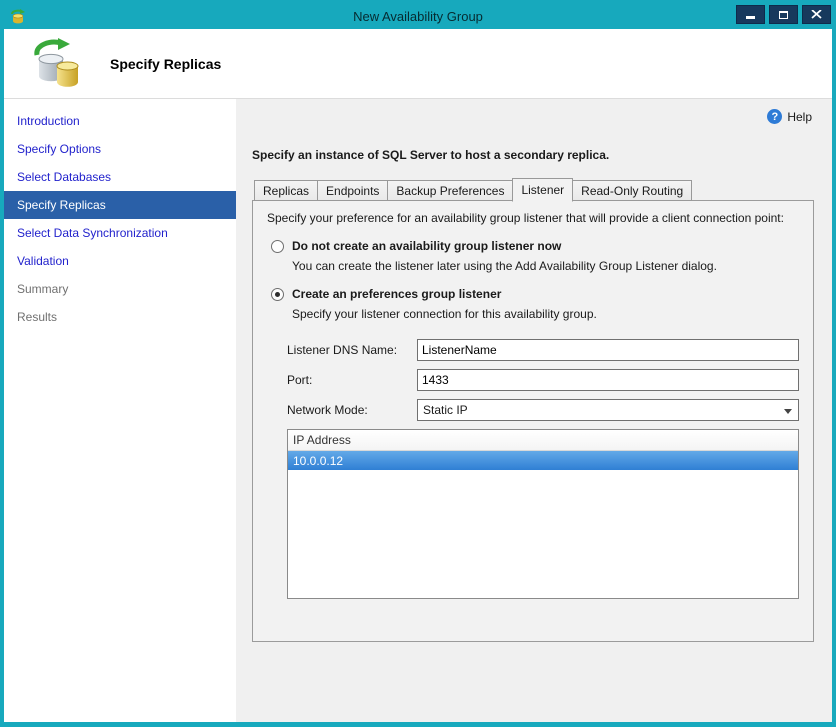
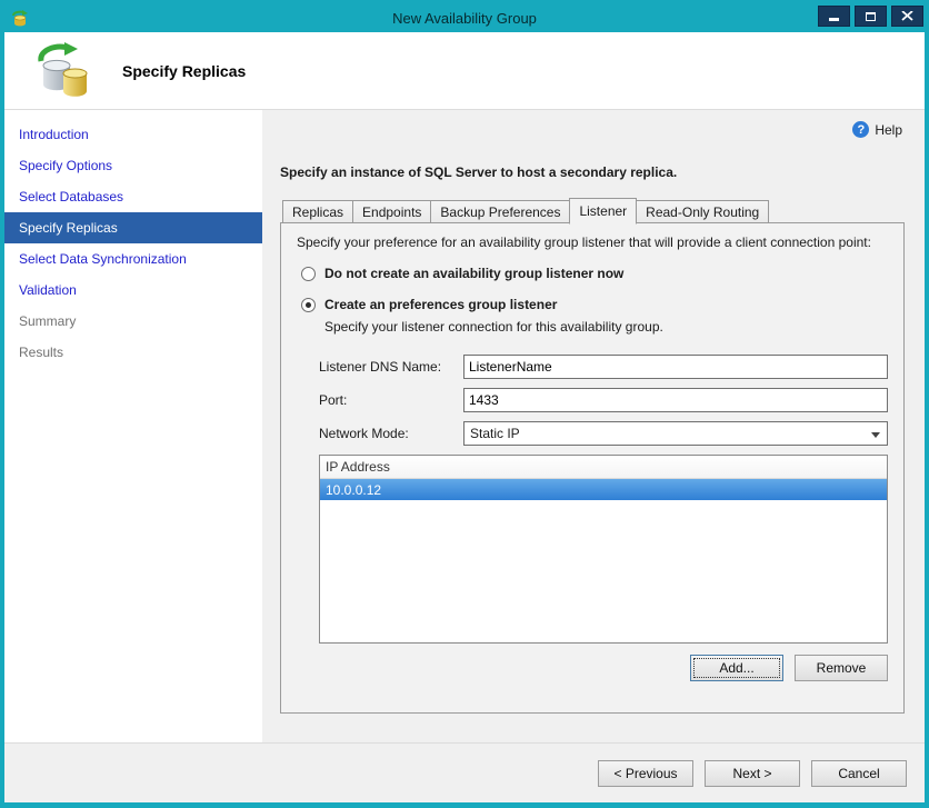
  New Availability Group
  Specify Replicas
  Introduction
  Specify Options
  Select Databases
  Specify Replicas
  Select Data Synchronization
  Validation
  Summary
  Results
  ?
  Help
  Specify an instance of SQL Server to host a secondary replica.
  Replicas
  Endpoints
  Backup Preferences
  Listener
  Read-Only Routing
  Specify your preference for an availability group listener that will provide a client connection point:
  Do not create an availability group listener now
- You can create the listener later using the Add Availability Group Listener dialog.
  Create an preferences group listener
  Specify your listener connection for this availability group.
  Listener DNS Name:
  ListenerName
  Port:
  1433
  Network Mode:
  Static IP
  IP Address
  10.0.0.12
+ Add...
+ Remove
+ < Previous
+ Next >
+ Cancel
